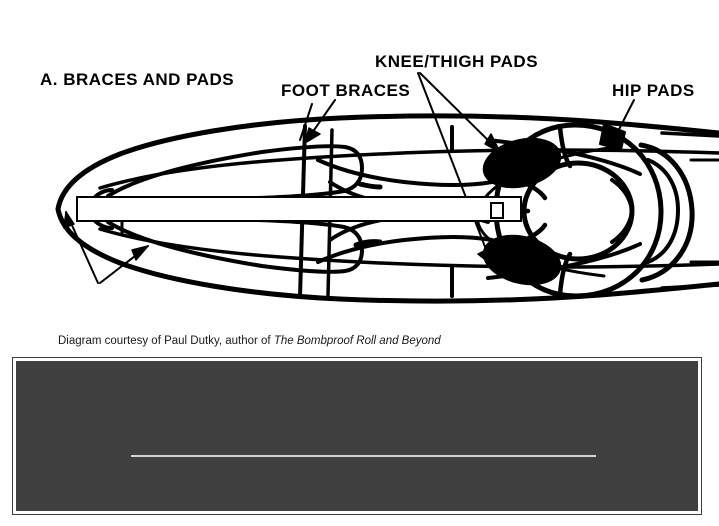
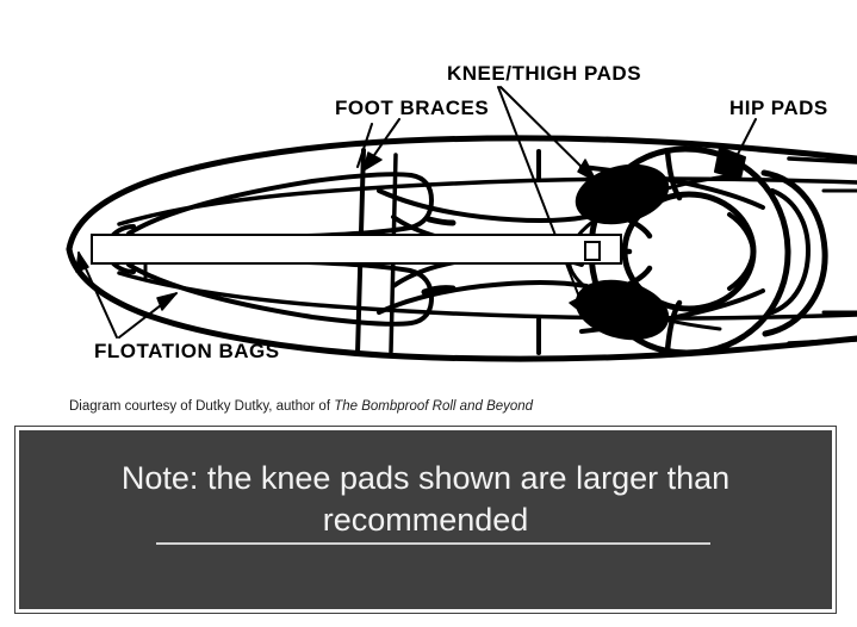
- A. BRACES AND PADS
  FOOT BRACES
  KNEE/THIGH PADS
  HIP PADS
+ FLOTATION BAGS
- Diagram courtesy of Paul Dutky, author of The Bombproof Roll and Beyond
+ Diagram courtesy of Dutky Dutky, author of The Bombproof Roll and Beyond
+ Note: the knee pads shown are larger than recommended
